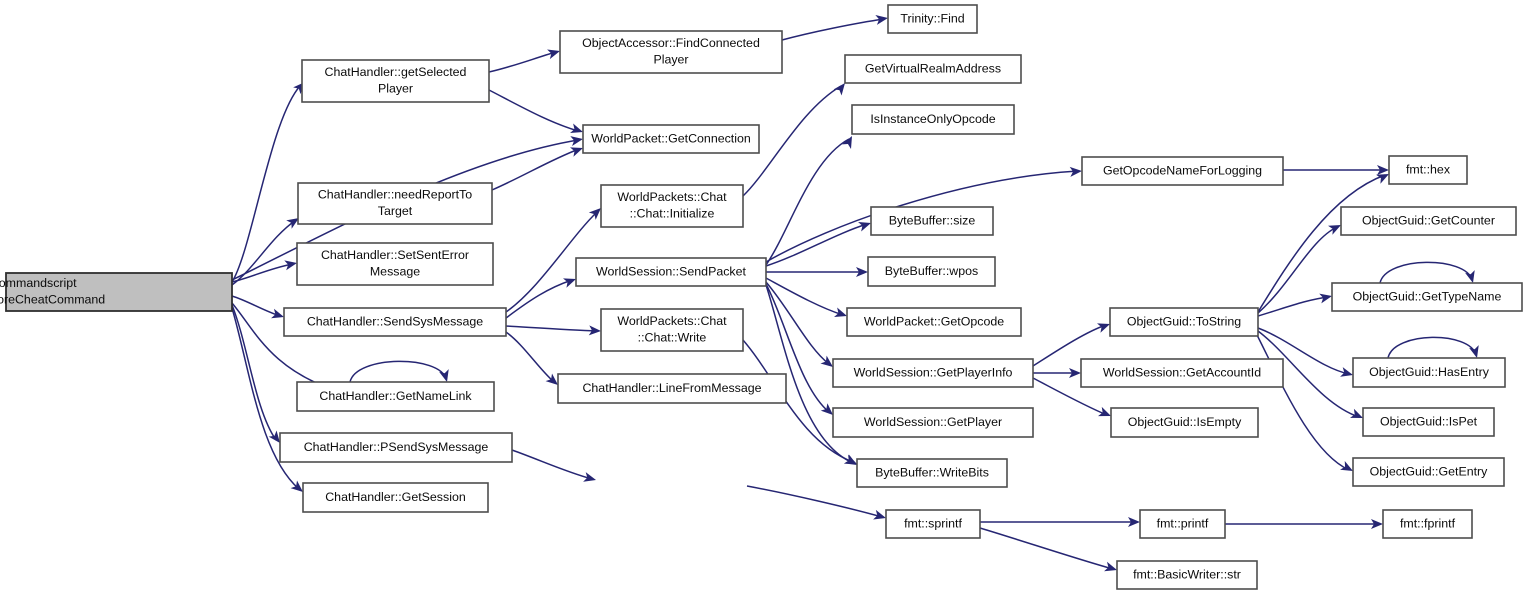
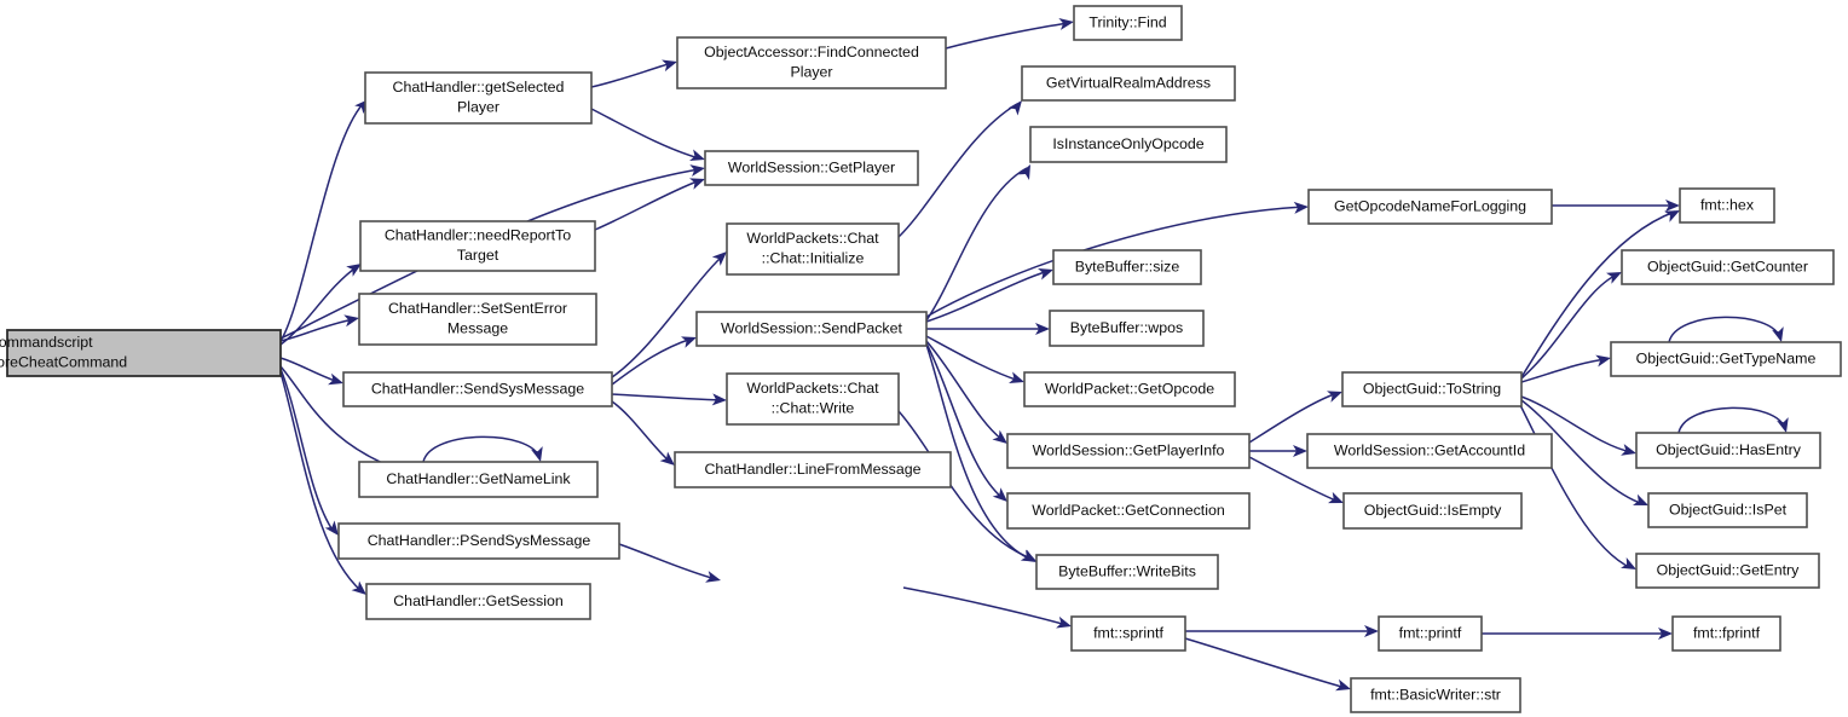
  ChatHandler::getSelected
  Player
  ObjectAccessor::FindConnected
  Player
  Trinity::Find
- WorldPacket::GetConnection
+ WorldSession::GetPlayer
  ChatHandler::needReportTo
  Target
  ChatHandler::SetSentError
  Message
  ChatHandler::SendSysMessage
  ChatHandler::GetNameLink
  ChatHandler::PSendSysMessage
  ChatHandler::GetSession
  WorldPackets::Chat
  ::Chat::Initialize
  WorldSession::SendPacket
  WorldPackets::Chat
  ::Chat::Write
  ChatHandler::LineFromMessage
  GetVirtualRealmAddress
  IsInstanceOnlyOpcode
  ByteBuffer::size
  ByteBuffer::wpos
  WorldPacket::GetOpcode
  WorldSession::GetPlayerInfo
- WorldSession::GetPlayer
+ WorldPacket::GetConnection
  ByteBuffer::WriteBits
  fmt::sprintf
  GetOpcodeNameForLogging
  ObjectGuid::ToString
  WorldSession::GetAccountId
  ObjectGuid::IsEmpty
  fmt::printf
  fmt::BasicWriter::str
  fmt::hex
  ObjectGuid::GetCounter
  ObjectGuid::GetTypeName
  ObjectGuid::HasEntry
  ObjectGuid::IsPet
  ObjectGuid::GetEntry
  fmt::fprintf
